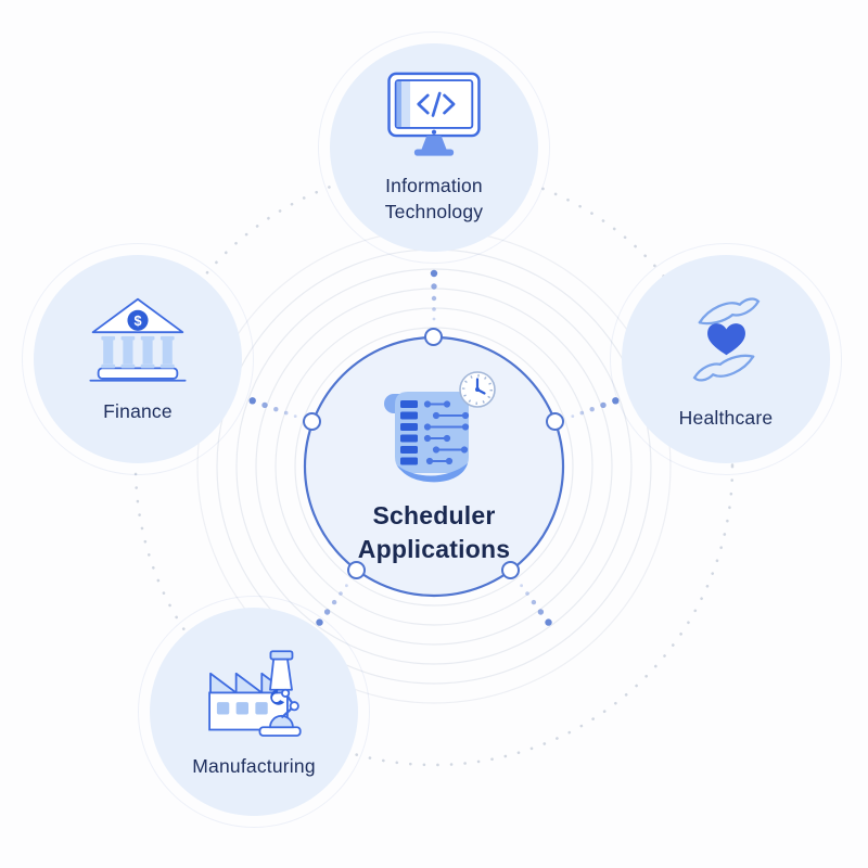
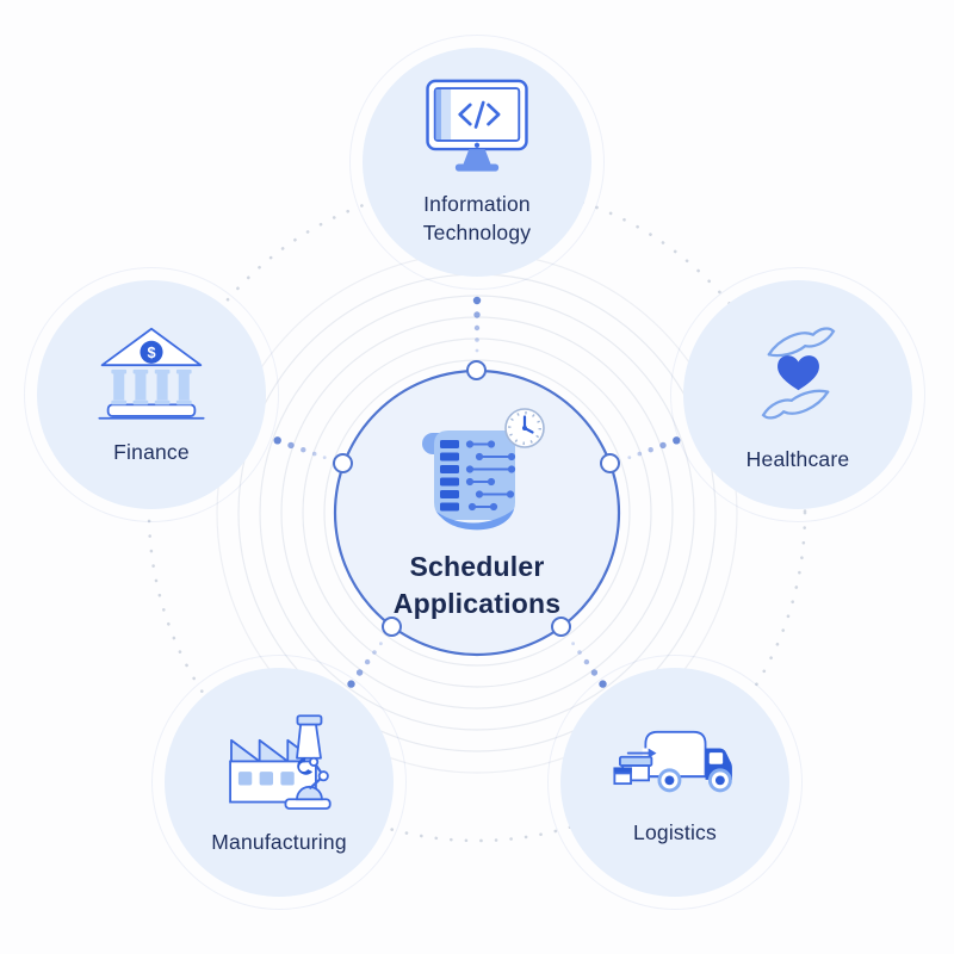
  Information Technology
  $
  Finance
  Healthcare
  Manufacturing
+ Logistics
  Scheduler Applications
